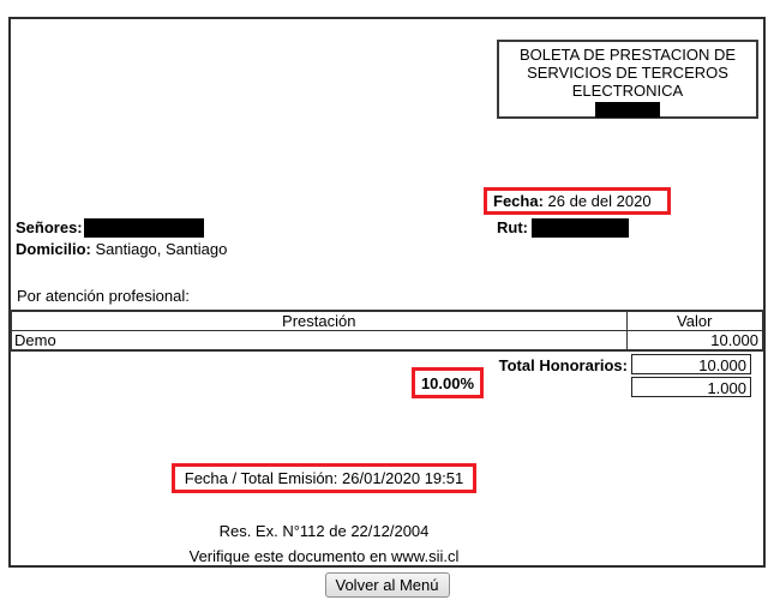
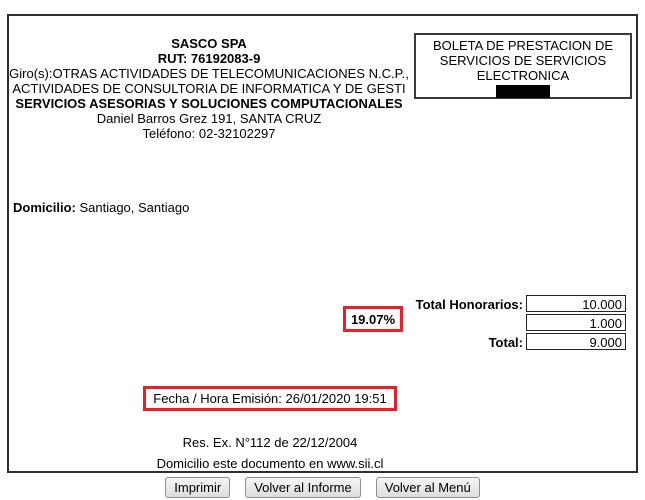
+ SASCO SPA
+ RUT: 76192083-9
+ Giro(s):OTRAS ACTIVIDADES DE TELECOMUNICACIONES N.C.P., ACTIVIDADES DE CONSULTORIA DE INFORMATICA Y DE GESTI
+ SERVICIOS ASESORIAS Y SOLUCIONES COMPUTACIONALES
+ Daniel Barros Grez 191, SANTA CRUZ
+ Teléfono: 02-32102297
- BOLETA DE PRESTACION DE SERVICIOS DE TERCEROS ELECTRONICA
+ BOLETA DE PRESTACION DE SERVICIOS DE SERVICIOS ELECTRONICA
- Fecha: 26 de del 2020
- Señores:
- Rut:
  Domicilio: Santiago, Santiago
- Por atención profesional:
- Prestación	Valor
- Demo	10.000
  Total Honorarios:
  10.000
- 10.00%
+ 19.07%
  1.000
+ Total:
+ 9.000
- Fecha / Total Emisión: 26/01/2020 19:51
+ Fecha / Hora Emisión: 26/01/2020 19:51
  Res. Ex. N°112 de 22/12/2004
- Verifique este documento en www.sii.cl
+ Domicilio este documento en www.sii.cl
+ Imprimir
+ Volver al Informe
  Volver al Menú
